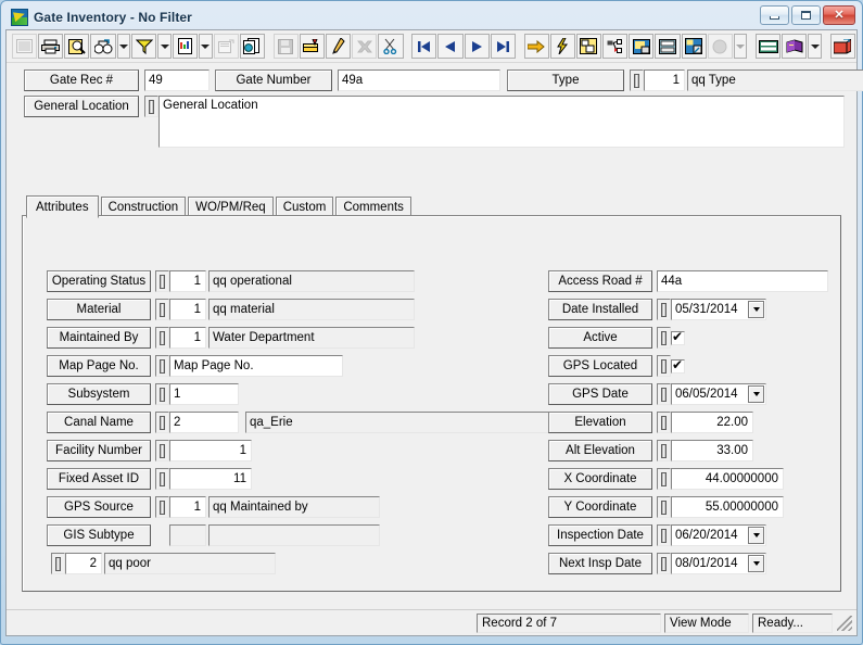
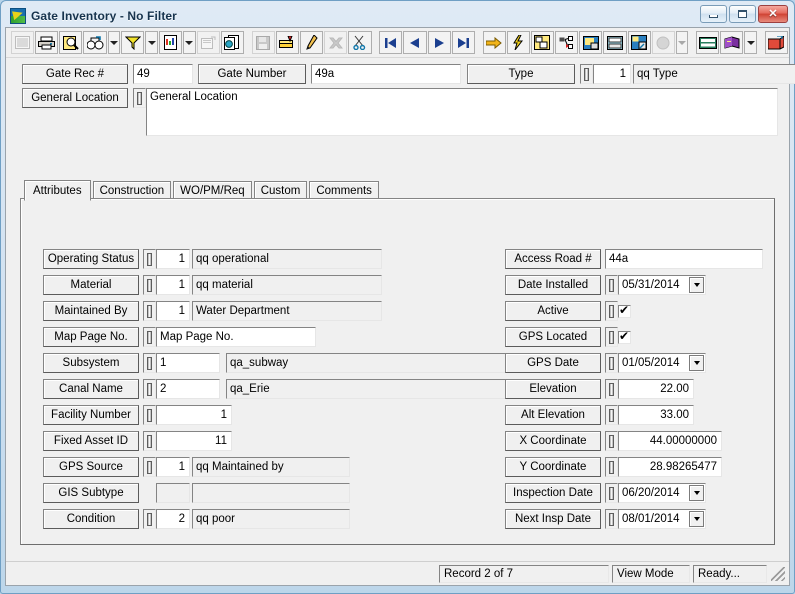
  Gate Inventory - No Filter
  ✕
  Gate Rec #
  49
  Gate Number
  49a
  Type
  1
  qq Type
  General Location
  General Location
  Attributes
  Construction
  WO/PM/Req
  Custom
  Comments
  Operating Status
  1
  qq operational
  Material
  1
  qq material
  Maintained By
  1
  Water Department
  Map Page No.
  Map Page No.
  Subsystem
  1
+ qa_subway
  Canal Name
  2
  qa_Erie
  Facility Number
  1
  Fixed Asset ID
  11
  GPS Source
  1
  qq Maintained by
  GIS Subtype
+ Condition
  2
  qq poor
  Access Road #
  44a
  Date Installed
  05/31/2014
  Active
  GPS Located
  GPS Date
- 06/05/2014
+ 01/05/2014
  Elevation
  22.00
  Alt Elevation
  33.00
  X Coordinate
  44.00000000
  Y Coordinate
- 55.00000000
+ 28.98265477
  Inspection Date
  06/20/2014
  Next Insp Date
  08/01/2014
  Record 2 of 7
  View Mode
  Ready...
